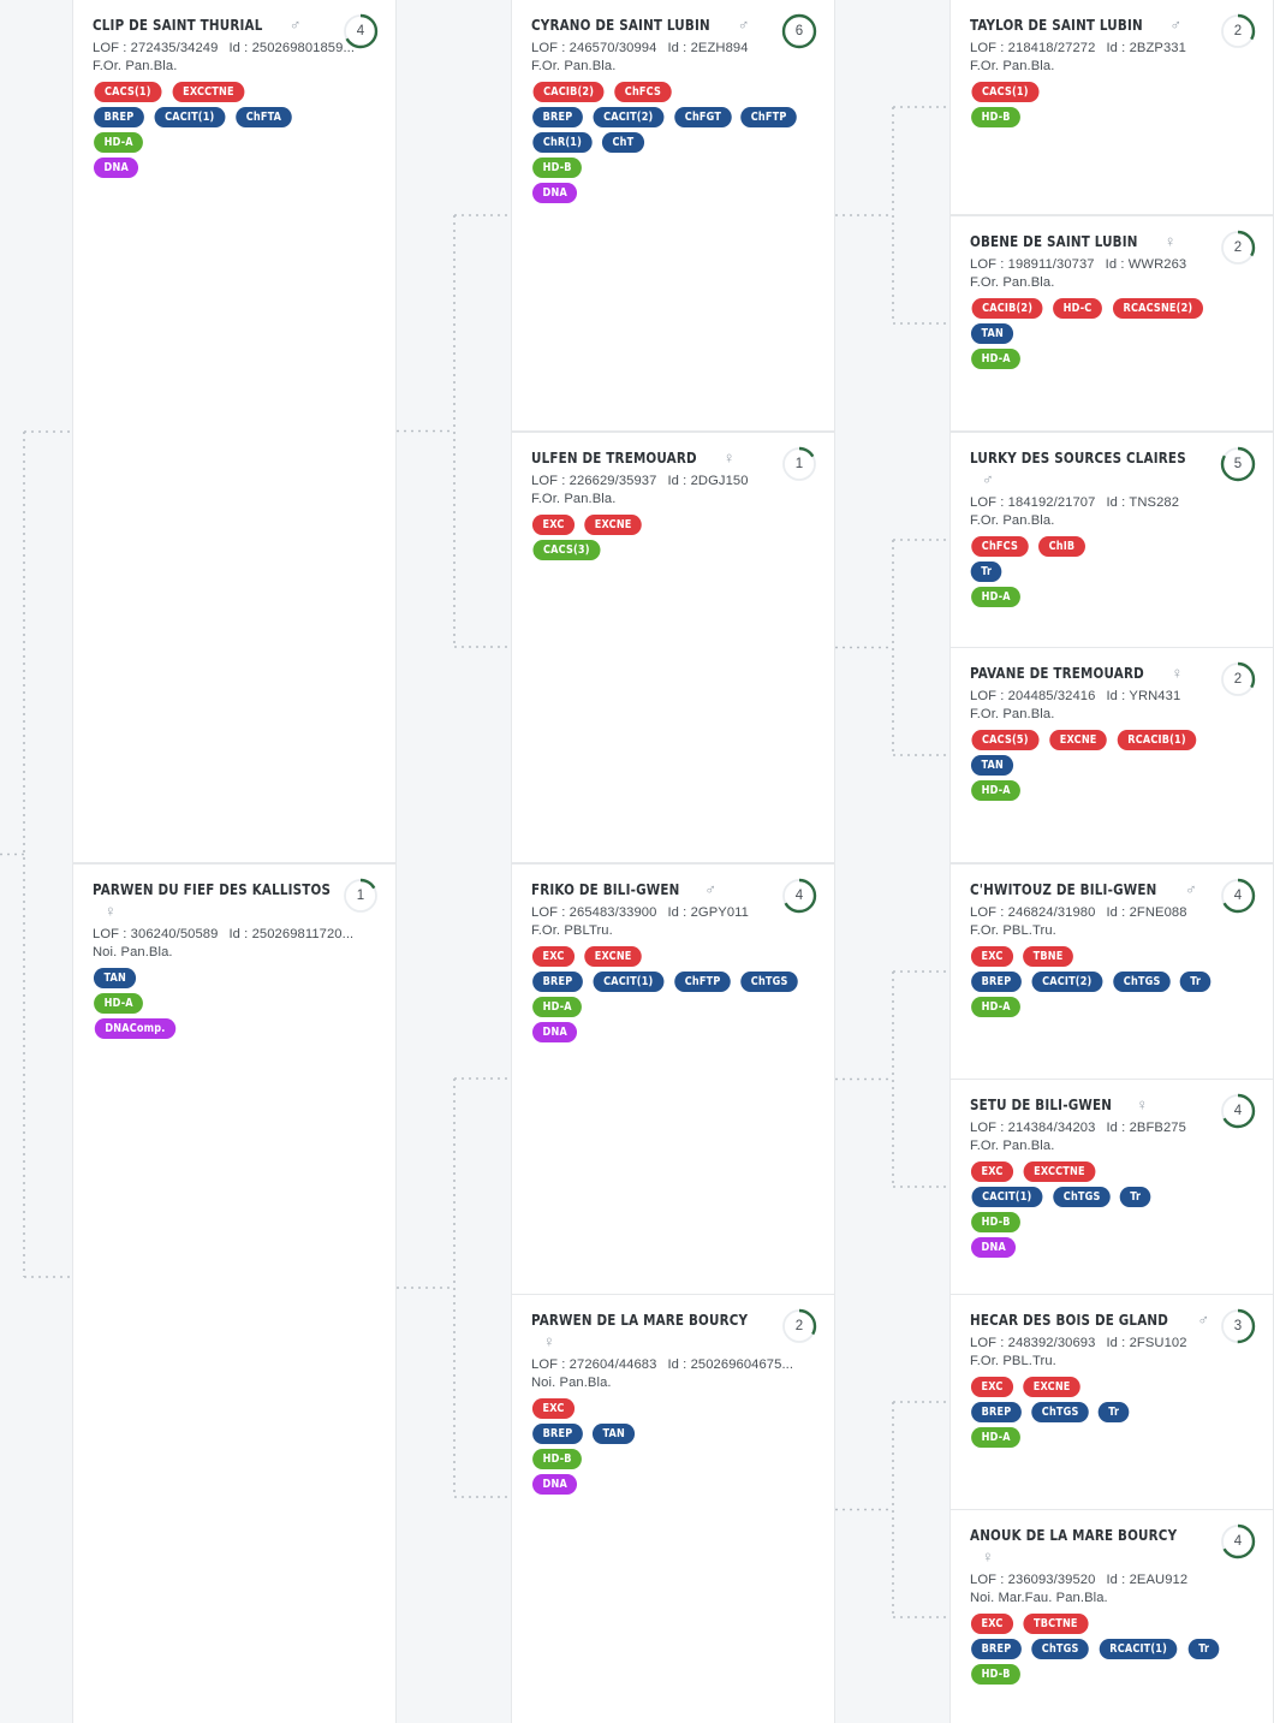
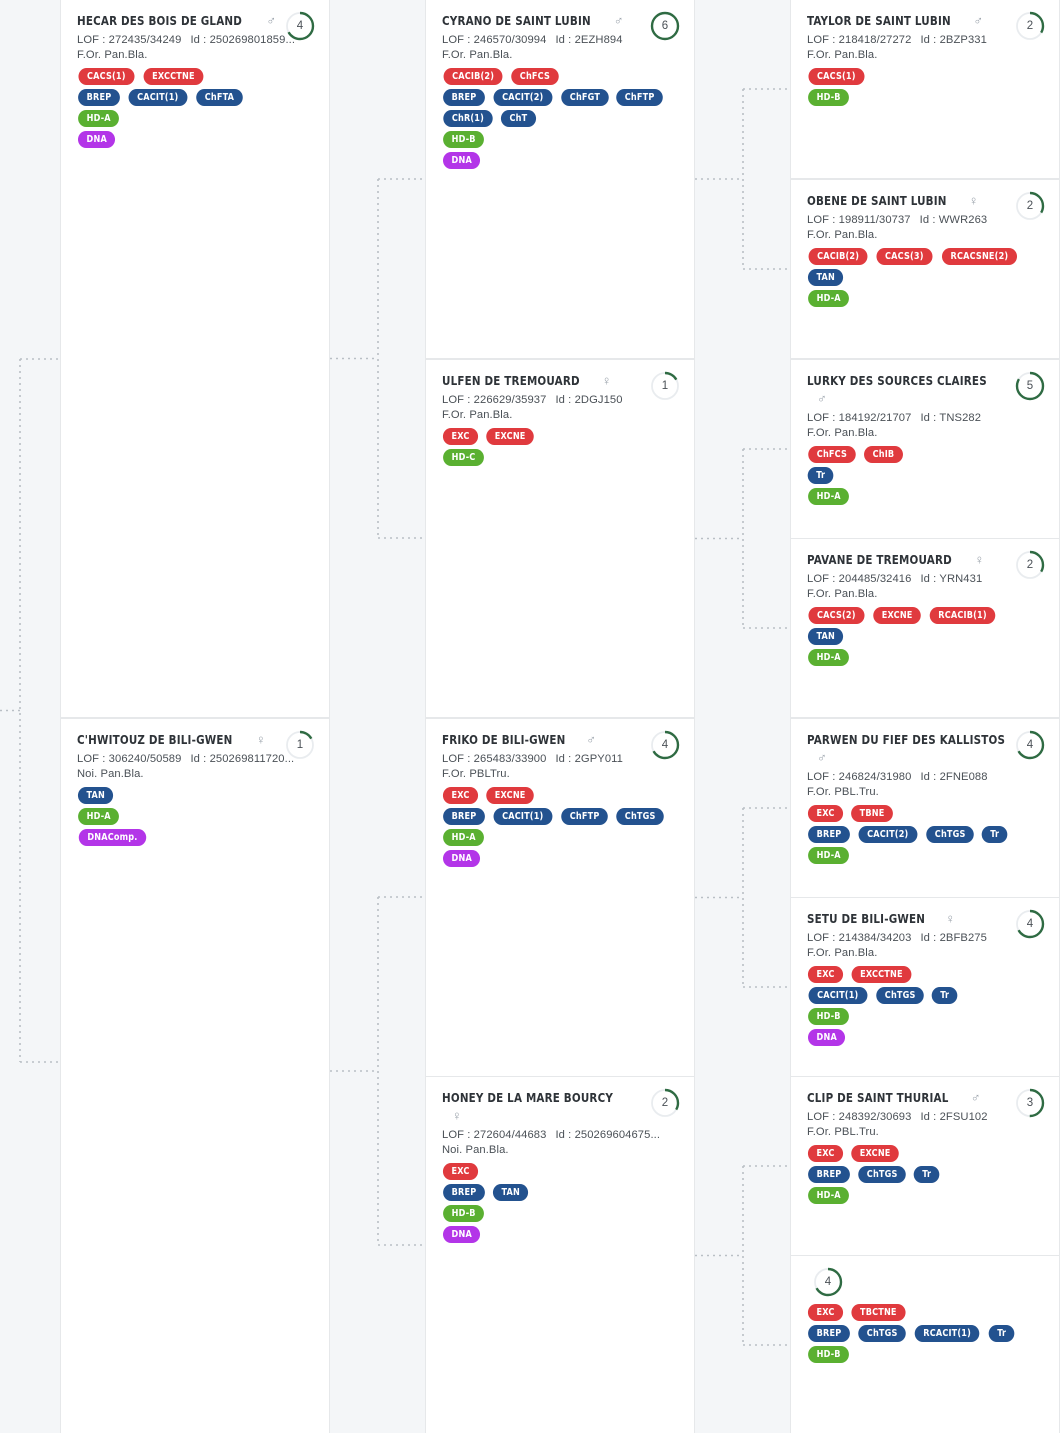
- CLIP DE SAINT THURIAL ♂
+ HECAR DES BOIS DE GLAND ♂
  LOF : 272435/34249 Id : 250269801859...
  F.Or. Pan.Bla.
  4
  CACS(1)
  EXCCTNE
  BREP
  CACIT(1)
  ChFTA
  HD-A
  DNA
- PARWEN DU FIEF DES KALLISTOS♀
+ C'HWITOUZ DE BILI-GWEN ♀
  LOF : 306240/50589 Id : 250269811720...
  Noi. Pan.Bla.
  1
  TAN
  HD-A
  DNAComp.
  CYRANO DE SAINT LUBIN ♂
  LOF : 246570/30994 Id : 2EZH894
  F.Or. Pan.Bla.
  6
  CACIB(2)
  ChFCS
  BREP
  CACIT(2)
  ChFGT
  ChFTP
  ChR(1)
  ChT
  HD-B
  DNA
  ULFEN DE TREMOUARD ♀
  LOF : 226629/35937 Id : 2DGJ150
  F.Or. Pan.Bla.
  1
  EXC
  EXCNE
- CACS(3)
+ HD-C
  FRIKO DE BILI-GWEN ♂
  LOF : 265483/33900 Id : 2GPY011
  F.Or. PBLTru.
  4
  EXC
  EXCNE
  BREP
  CACIT(1)
  ChFTP
  ChTGS
  HD-A
  DNA
- PARWEN DE LA MARE BOURCY♀
+ HONEY DE LA MARE BOURCY♀
  LOF : 272604/44683 Id : 250269604675...
  Noi. Pan.Bla.
  2
  EXC
  BREP
  TAN
  HD-B
  DNA
  TAYLOR DE SAINT LUBIN ♂
  LOF : 218418/27272 Id : 2BZP331
  F.Or. Pan.Bla.
  2
  CACS(1)
  HD-B
  OBENE DE SAINT LUBIN ♀
  LOF : 198911/30737 Id : WWR263
  F.Or. Pan.Bla.
  2
  CACIB(2)
- HD-C
+ CACS(3)
  RCACSNE(2)
  TAN
  HD-A
  LURKY DES SOURCES CLAIRES♂
  LOF : 184192/21707 Id : TNS282
  F.Or. Pan.Bla.
  5
  ChFCS
  ChIB
  Tr
  HD-A
  PAVANE DE TREMOUARD ♀
  LOF : 204485/32416 Id : YRN431
  F.Or. Pan.Bla.
  2
- CACS(5)
+ CACS(2)
  EXCNE
  RCACIB(1)
  TAN
  HD-A
- C'HWITOUZ DE BILI-GWEN ♂
+ PARWEN DU FIEF DES KALLISTOS♂
  LOF : 246824/31980 Id : 2FNE088
  F.Or. PBL.Tru.
  4
  EXC
  TBNE
  BREP
  CACIT(2)
  ChTGS
  Tr
  HD-A
  SETU DE BILI-GWEN ♀
  LOF : 214384/34203 Id : 2BFB275
  F.Or. Pan.Bla.
  4
  EXC
  EXCCTNE
  CACIT(1)
  ChTGS
  Tr
  HD-B
  DNA
- HECAR DES BOIS DE GLAND ♂
+ CLIP DE SAINT THURIAL ♂
  LOF : 248392/30693 Id : 2FSU102
  F.Or. PBL.Tru.
  3
  EXC
  EXCNE
  BREP
  ChTGS
  Tr
  HD-A
- ANOUK DE LA MARE BOURCY♀
- LOF : 236093/39520 Id : 2EAU912
- Noi. Mar.Fau. Pan.Bla.
  4
  EXC
  TBCTNE
  BREP
  ChTGS
  RCACIT(1)
  Tr
  HD-B
